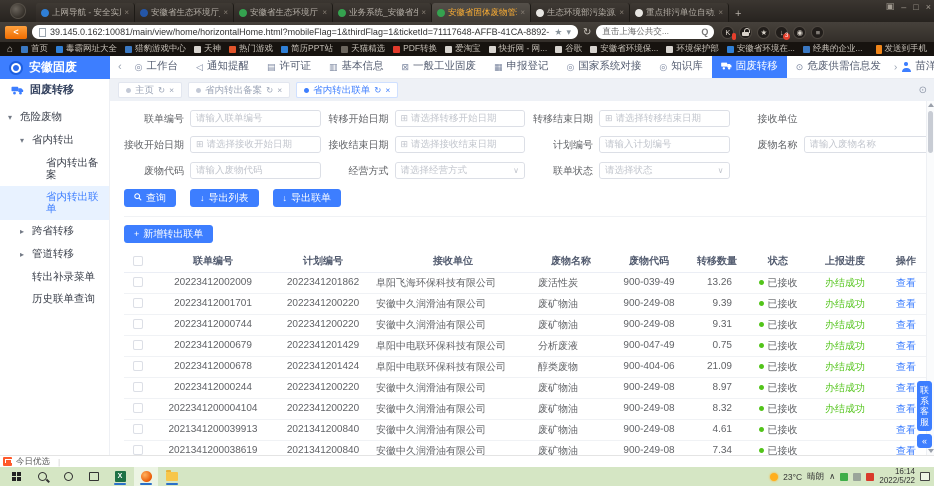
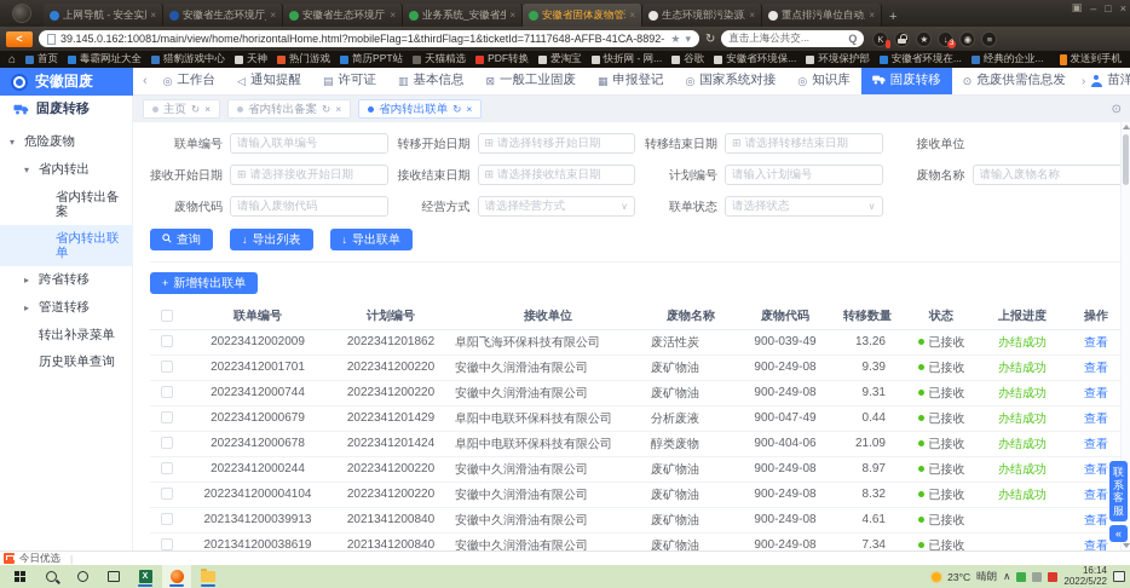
  ×
  ×
  安徽省生态环境厅
  ×
  业务系统_安徽省生
  ×
  安徽省固体废物管
  ×
  ×
  ×
  +
  ▣
  –
  □
  ×
  <
  39.145.0.162:10081/main/view/home/horizontalHome.html?mobileFlag=1&thirdFlag=1&ticketId=71117648-AFFB-41CA-8892-
  ★
  ▾
  ↻
  直击上海公共交...
  Q
  K
  ★
  ↓
  ◉
  ≡
  ⌂
  首页
  毒霸网址大全
  猎豹游戏中心
  天神
  热门游戏
  简历PPT站
  天猫精选
  PDF转换
  爱淘宝
  快折网 - 网...
  谷歌
  安徽省环境保...
  环境保护部
  安徽省环境在...
  经典的企业...
  发送到手机
  安徽固废
  ‹
  ◎
  工作台
  ◁
  通知提醒
  ▤
  许可证
  ▥
  基本信息
  ⊠
  一般工业固废
  ▦
  申报登记
  ◎
  国家系统对接
  ◎
  知识库
  固废转移
  ⊙
  危废供需信息发
  ›
  固废转移
  主页
  ↻
  ×
  省内转出备案
  ↻
  ×
  省内转出联单
  ↻
  ×
  ⊙
  ▾
  危险废物
  ▾
  省内转出
  省内转出备案
  省内转出联单
  ▸
  跨省转移
  ▸
  管道转移
  转出补录菜单
  历史联单查询
  联单编号
  请输入联单编号
  转移开始日期
  ⊞
  请选择转移开始日期
  转移结束日期
  ⊞
  请选择转移结束日期
  接收单位
  接收开始日期
  ⊞
  请选择接收开始日期
  接收结束日期
  ⊞
  请选择接收结束日期
  计划编号
  请输入计划编号
  废物名称
  请输入废物名称
  废物代码
  请输入废物代码
  经营方式
  请选择经营方式
  ∨
  联单状态
  请选择状态
  ∨
  查询
  ↓
  导出列表
  ↓
  导出联单
  +
  新增转出联单
  		联单编号	计划编号	接收单位	废物名称	废物代码	转移数量	状态	上报进度	操作
  	20223412002009	2022341201862	阜阳飞海环保科技有限公司	废活性炭	900-039-49	13.26	已接收	办结成功	查看
  	20223412001701	2022341200220	安徽中久润滑油有限公司	废矿物油	900-249-08	9.39	已接收	办结成功	查看
  	20223412000744	2022341200220	安徽中久润滑油有限公司	废矿物油	900-249-08	9.31	已接收	办结成功	查看
- 	20223412000679	2022341201429	阜阳中电联环保科技有限公司	分析废液	900-047-49	0.75	已接收	办结成功	查看
+ 	20223412000679	2022341201429	阜阳中电联环保科技有限公司	分析废液	900-047-49	0.44	已接收	办结成功	查看
  	20223412000678	2022341201424	阜阳中电联环保科技有限公司	醇类废物	900-404-06	21.09	已接收	办结成功	查看
  	20223412000244	2022341200220	安徽中久润滑油有限公司	废矿物油	900-249-08	8.97	已接收	办结成功	查看
  	2022341200004104	2022341200220	安徽中久润滑油有限公司	废矿物油	900-249-08	8.32	已接收	办结成功	查看
  	2021341200039913	2021341200840	安徽中久润滑油有限公司	废矿物油	900-249-08	4.61	已接收		查看
  	2021341200038619	2021341200840	安徽中久润滑油有限公司	废矿物油	900-249-08	7.34	已接收		查看
  联系客服
  «
  今日优选
  23°C
  晴朗
  ∧
  16:14
  2022/5/22
